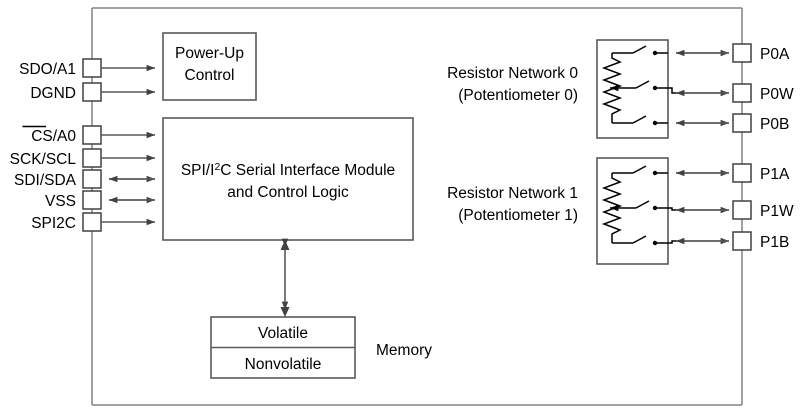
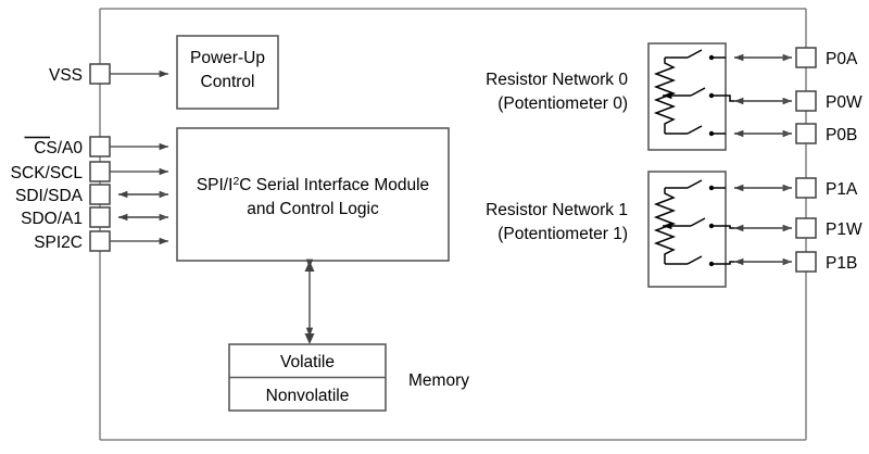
  Power-Up
  Control
  SPI/I2C Serial Interface Module
  and Control Logic
  Volatile
  Nonvolatile
  Memory
- SDO/A1
+ VSS
- DGND
  CS/A0
  SCK/SCL
  SDI/SDA
- VSS
+ SDO/A1
  SPI2C
  Resistor Network 0
  (Potentiometer 0)
  Resistor Network 1
  (Potentiometer 1)
  P0A
  P0W
  P0B
  P1A
  P1W
  P1B
